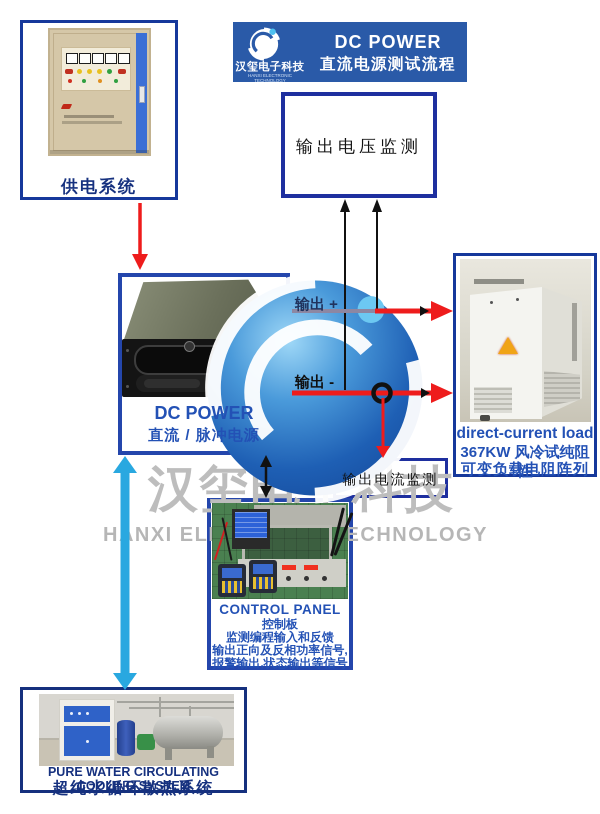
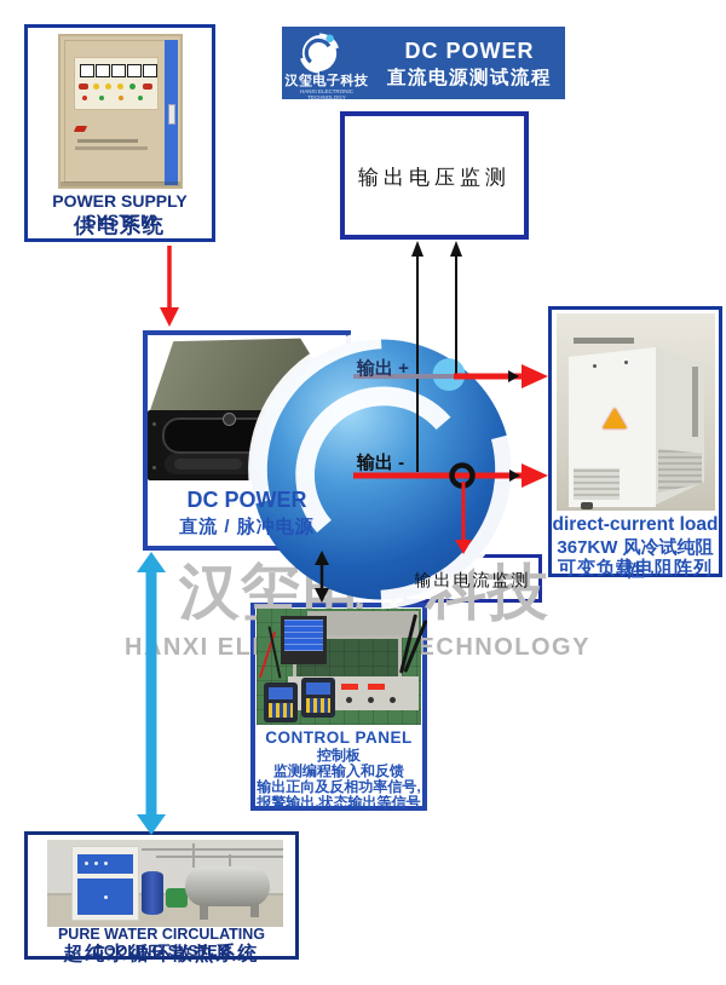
  汉玺电科技
+ POWER SUPPLY SYSTEM
  供电系统
  汉玺电子科技
  DC POWER
  直流电源测试流程
  输出电压监测
  DC POWER
  直流 / 脉冲电源
  输出 +
  输出 -
  direct-current load
  367KW 风冷试纯阻性
  可变负载电阻阵列
  输出电流监测
  CONTROL PANEL
  控制板
  监测编程输入和反馈
  输出正向及反相功率信号,
  报警输出,状态输出等信号
  PURE WATER CIRCULATING COOLING SYSTEM
  超纯水循环散热系统
